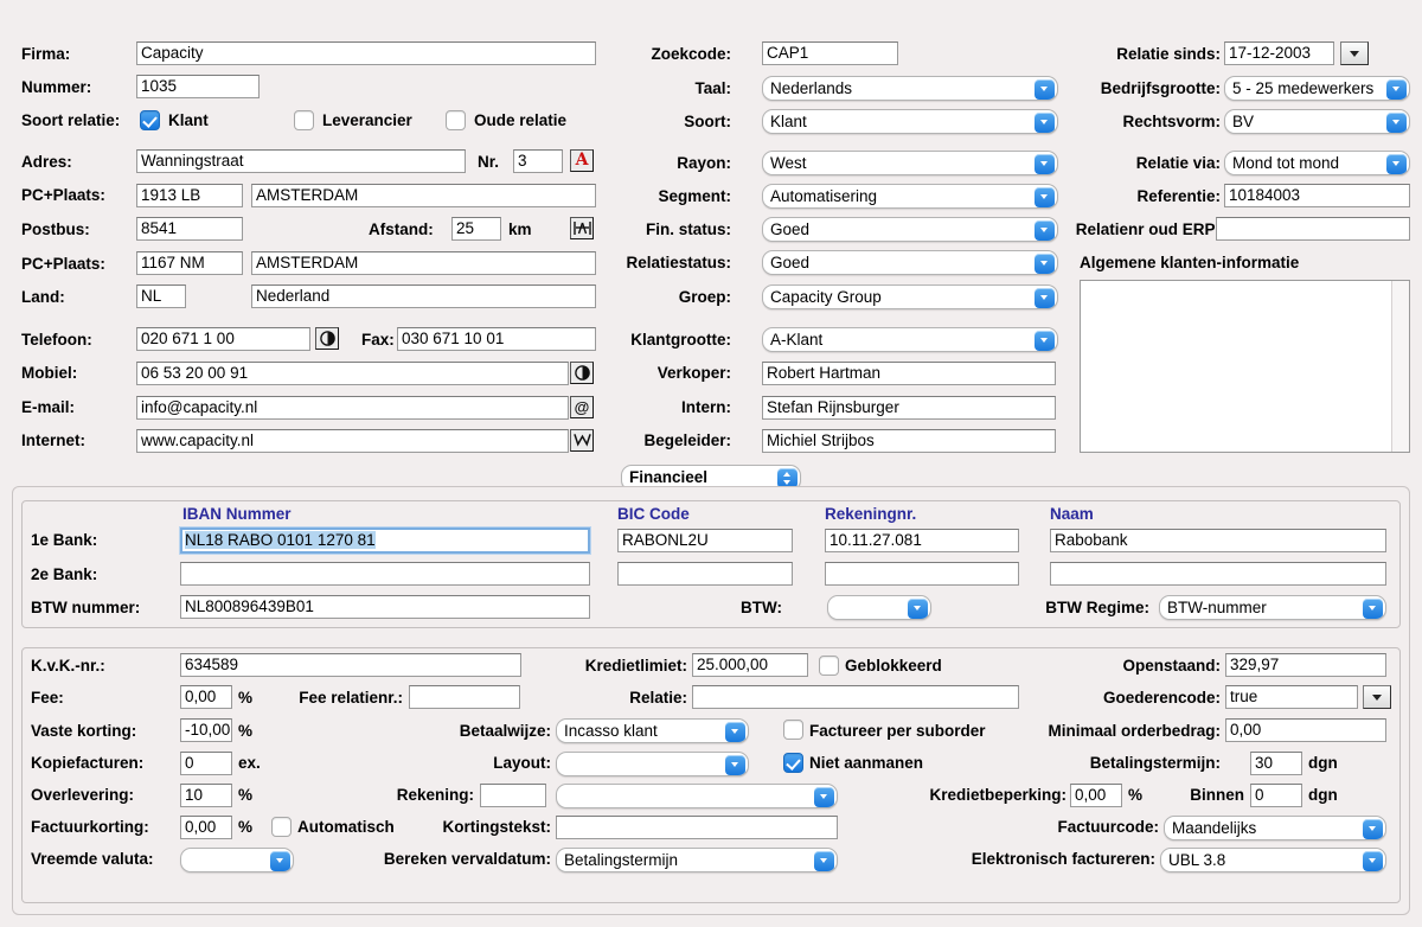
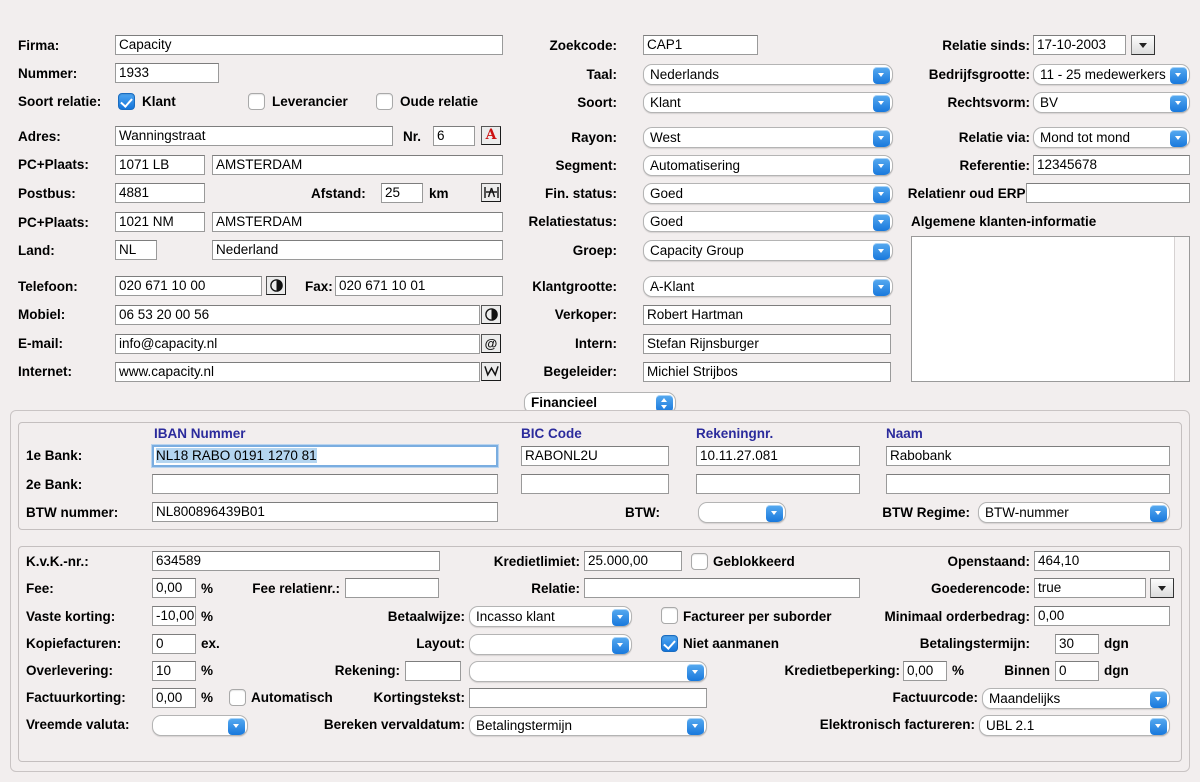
  Firma:
  Capacity
  Nummer:
- 1035
+ 1933
  Soort relatie:
  Klant
  Leverancier
  Oude relatie
  Adres:
  Wanningstraat
  Nr.
- 3
+ 6
  A
  PC+Plaats:
- 1913 LB
+ 1071 LB
  AMSTERDAM
  Postbus:
- 8541
+ 4881
  Afstand:
  25
  km
  PC+Plaats:
- 1167 NM
+ 1021 NM
  AMSTERDAM
  Land:
  NL
  Nederland
  Telefoon:
- 020 671 1 00
+ 020 671 10 00
  Fax:
- 030 671 10 01
+ 020 671 10 01
  Mobiel:
- 06 53 20 00 91
+ 06 53 20 00 56
  E-mail:
  info@capacity.nl
  @
  Internet:
  www.capacity.nl
  Zoekcode:
  CAP1
  Taal:
  Nederlands
  Soort:
  Klant
  Rayon:
  West
  Segment:
  Automatisering
  Fin. status:
  Goed
  Relatiestatus:
  Goed
  Groep:
  Capacity Group
  Klantgrootte:
  A-Klant
  Verkoper:
  Robert Hartman
  Intern:
  Stefan Rijnsburger
  Begeleider:
  Michiel Strijbos
  Relatie sinds:
- 17-12-2003
+ 17-10-2003
  Bedrijfsgrootte:
- 5 - 25 medewerkers
+ 11 - 25 medewerkers
  Rechtsvorm:
  BV
  Relatie via:
  Mond tot mond
  Referentie:
- 10184003
+ 12345678
  Relatienr oud ERP
  Algemene klanten-informatie
  Financieel
  IBAN Nummer
  BIC Code
  Rekeningnr.
  Naam
  1e Bank:
- NL18 RABO 0101 1270 81
+ NL18 RABO 0191 1270 81
  RABONL2U
  10.11.27.081
  Rabobank
  2e Bank:
  BTW nummer:
  NL800896439B01
  BTW:
  BTW Regime:
  BTW-nummer
  K.v.K.-nr.:
  634589
  Kredietlimiet:
  25.000,00
  Geblokkeerd
  Openstaand:
- 329,97
+ 464,10
  Fee:
  0,00
  %
  Fee relatienr.:
  Relatie:
  Goederencode:
  true
  Vaste korting:
  -10,00
  %
  Betaalwijze:
  Incasso klant
  Factureer per suborder
  Minimaal orderbedrag:
  0,00
  Kopiefacturen:
  0
  ex.
  Layout:
  Niet aanmanen
  Betalingstermijn:
  30
  dgn
  Overlevering:
  10
  %
  Rekening:
  Kredietbeperking:
  0,00
  %
  Binnen
  0
  dgn
  Factuurkorting:
  0,00
  %
  Automatisch
  Kortingstekst:
  Factuurcode:
  Maandelijks
  Vreemde valuta:
  Bereken vervaldatum:
  Betalingstermijn
  Elektronisch factureren:
- UBL 3.8
+ UBL 2.1
